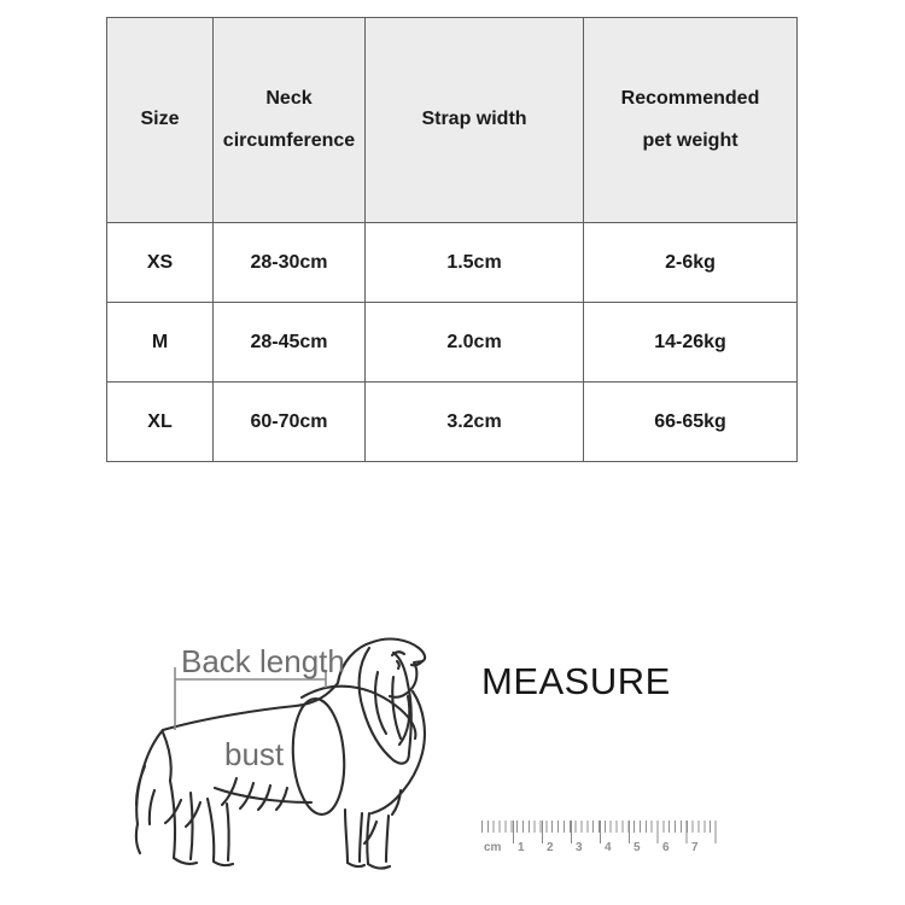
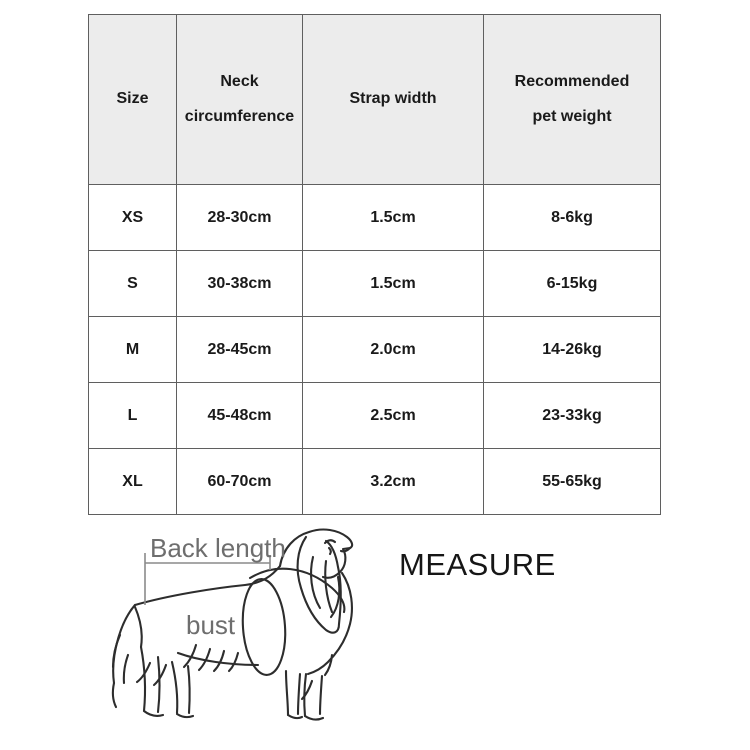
  Size	Neck circumference	Strap width	Recommended pet weight
- XS	28-30cm	1.5cm	2-6kg
+ XS	28-30cm	1.5cm	8-6kg
+ S	30-38cm	1.5cm	6-15kg
  M	28-45cm	2.0cm	14-26kg
+ L	45-48cm	2.5cm	23-33kg
- XL	60-70cm	3.2cm	66-65kg
+ XL	60-70cm	3.2cm	55-65kg
  Back length
  bust
  MEASURE
- cm
- 1
- 2
- 3
- 4
- 5
- 6
- 7
